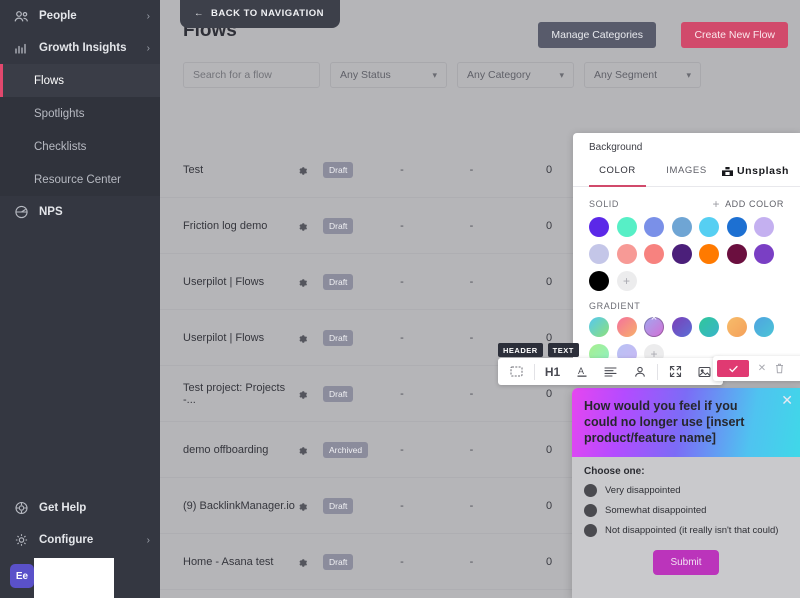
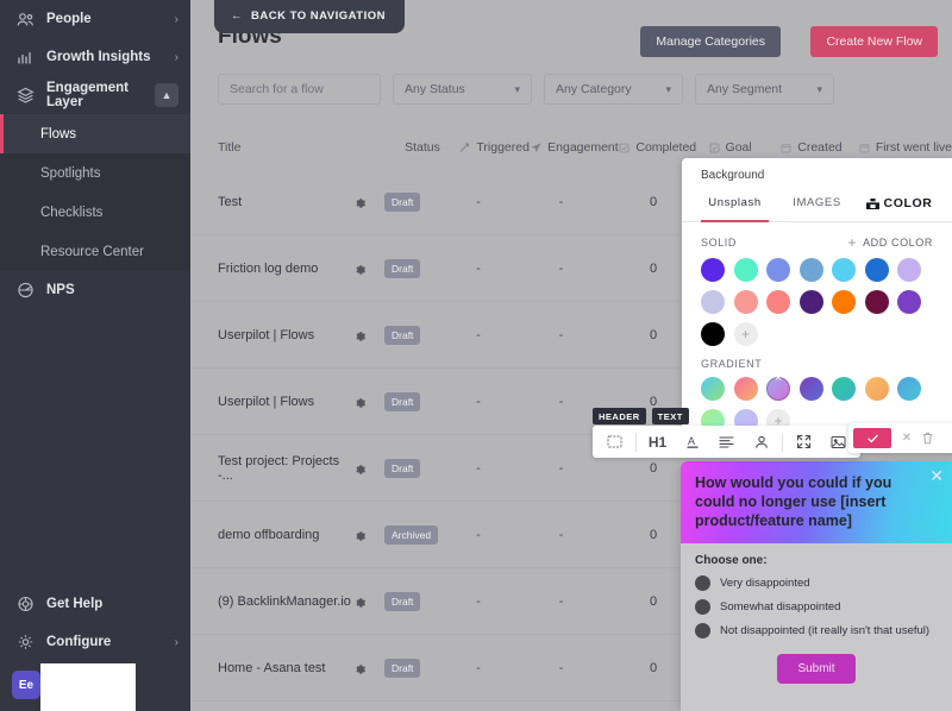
  People
  ›
  Growth Insights
  ›
+ Engagement Layer
+ ▲
  Flows
  Spotlights
  Checklists
  Resource Center
  NPS
  Get Help
  Configure
  ›
  Ee
  Flows
  Manage Categories
  Create New Flow
  Search for a flow
  Any Status
  ▾
  Any Category
  ▾
  Any Segment
  ▾
+ Title
+ Status
+ Triggered
+ Engagement
+ Completed
+ Goal
+ Created
+ First went live
  Test
  Draft
  -
  -
  0
  Friction log demo
  Draft
  -
  -
  0
  Userpilot | Flows
  Draft
  -
  -
  0
  Userpilot | Flows
  Draft
  -
  -
  0
  Test project: Projects -...
  Draft
  -
  -
  0
  demo offboarding
  Archived
  -
  -
  0
  (9) BacklinkManager.io
  Draft
  -
  -
  0
  Home - Asana test
  Draft
  -
  -
  0
  ←
  BACK TO NAVIGATION
  Background
- COLOR
+ Unsplash
  IMAGES
- Unsplash
+ COLOR
  SOLID
  +
  ADD COLOR
  +
  GRADIENT
  +
  HEADER
  TEXT
  H1
  A
  ✕
- How would you feel if you could no longer use [insert product/feature name]
+ How would you could if you could no longer use [insert product/feature name]
  ✕
  Choose one:
  Very disappointed
  Somewhat disappointed
- Not disappointed (it really isn't that could)
+ Not disappointed (it really isn't that useful)
  Submit
